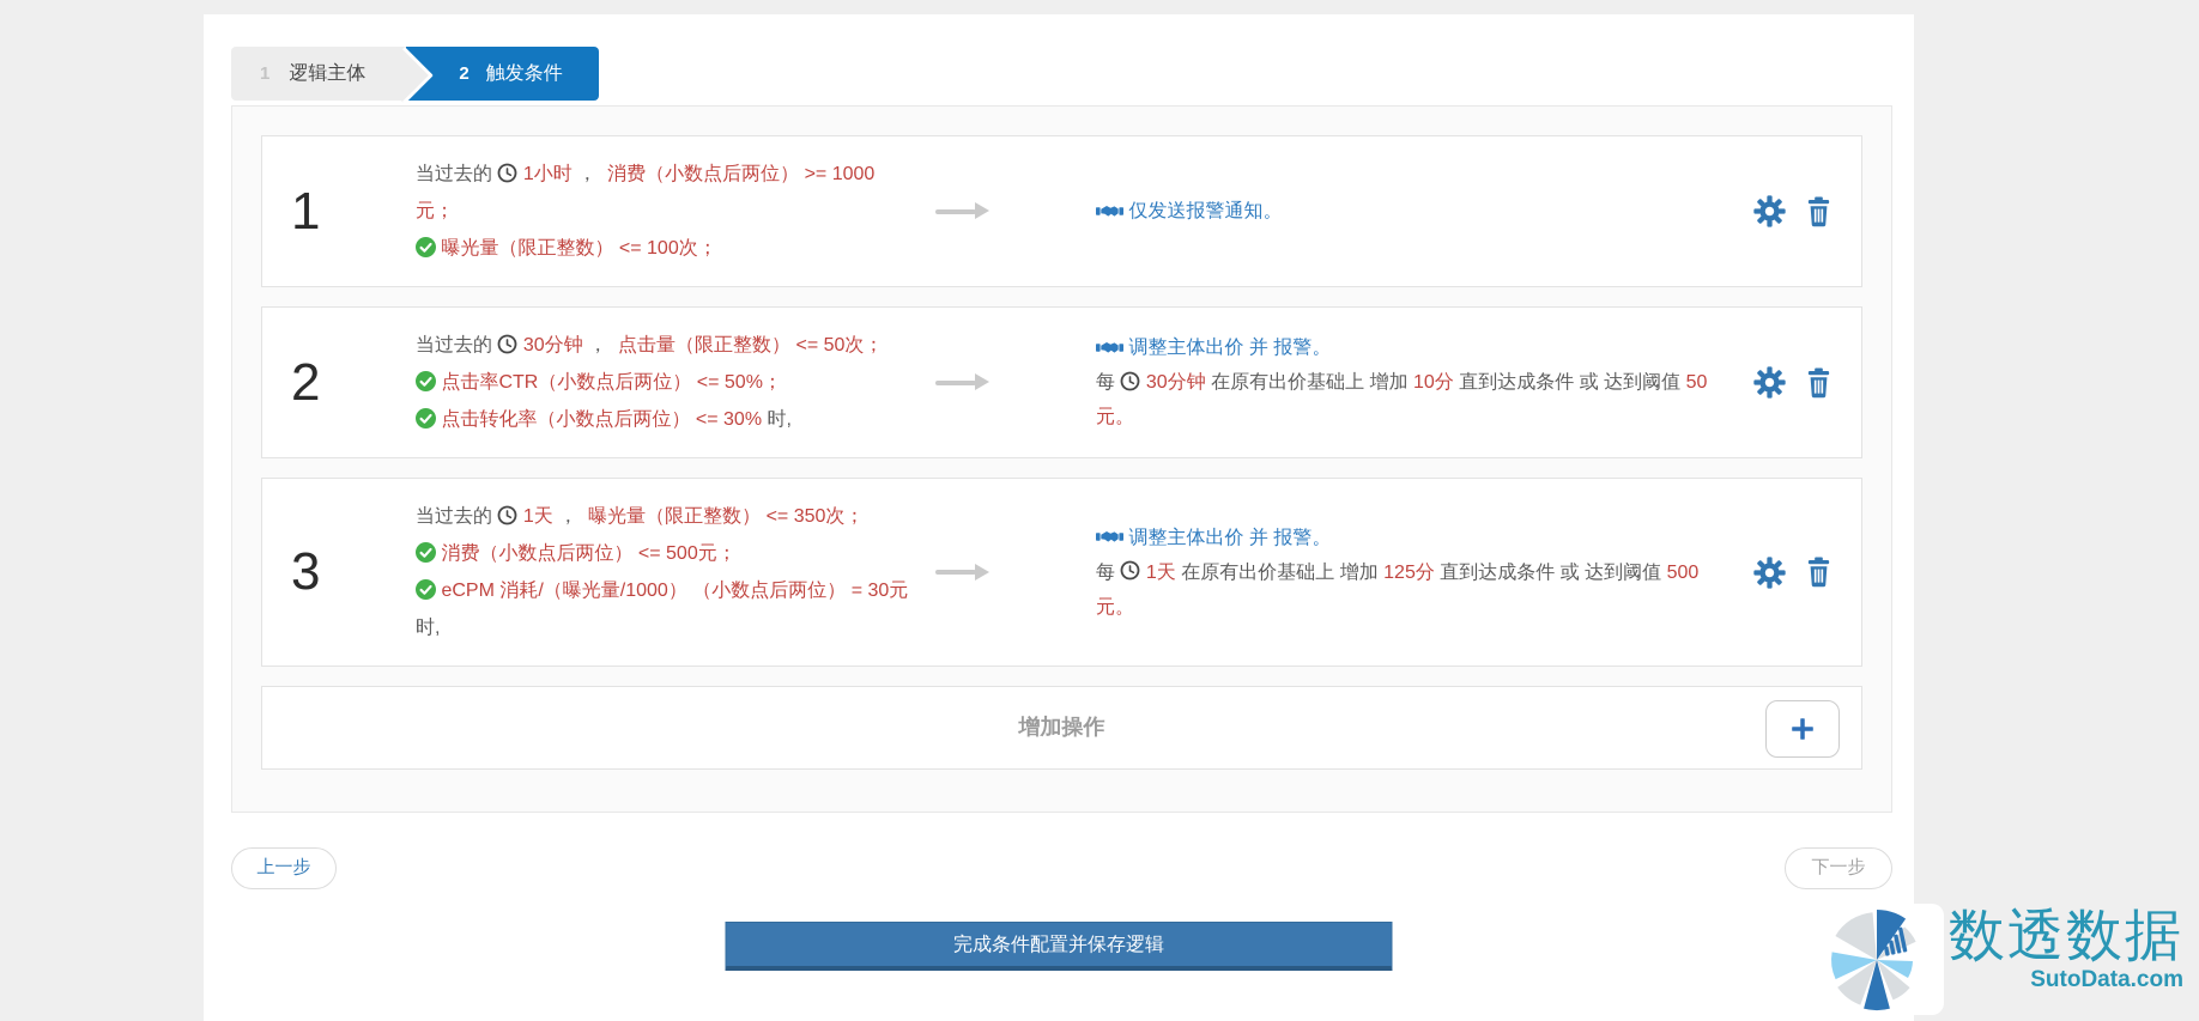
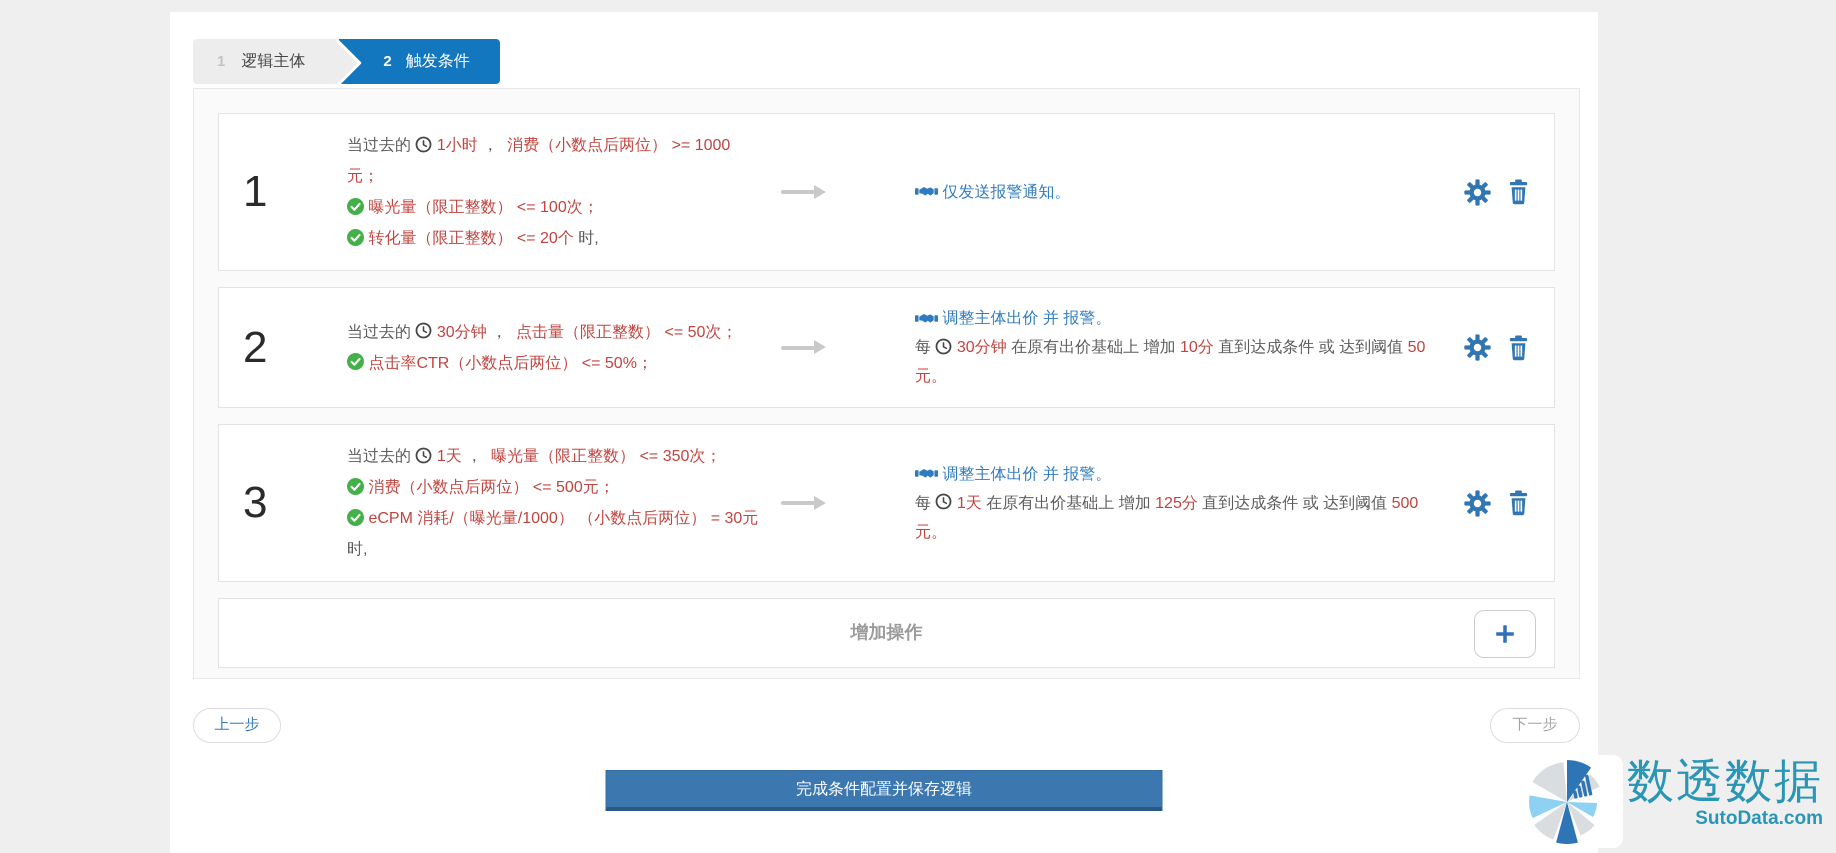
  1
  逻辑主体
  2
  触发条件
  1
  当过去的 1小时 ， 消费（小数点后两位） >= 1000元；
  曝光量（限正整数） <= 100次；
+ 转化量（限正整数） <= 20个 时,
  仅发送报警通知。
  2
  当过去的 30分钟 ， 点击量（限正整数） <= 50次；
  点击率CTR（小数点后两位） <= 50%；
- 点击转化率（小数点后两位） <= 30% 时,
  调整主体出价 并 报警。
  每 30分钟 在原有出价基础上 增加 10分 直到达成条件 或 达到阈值 50元。
  3
  当过去的 1天 ， 曝光量（限正整数） <= 350次；
  消费（小数点后两位） <= 500元；
  eCPM 消耗/（曝光量/1000） （小数点后两位） = 30元
  时,
  调整主体出价 并 报警。
  每 1天 在原有出价基础上 增加 125分 直到达成条件 或 达到阈值 500元。
  增加操作
  上一步
  下一步
  完成条件配置并保存逻辑
  数透数据
  SutoData.com
